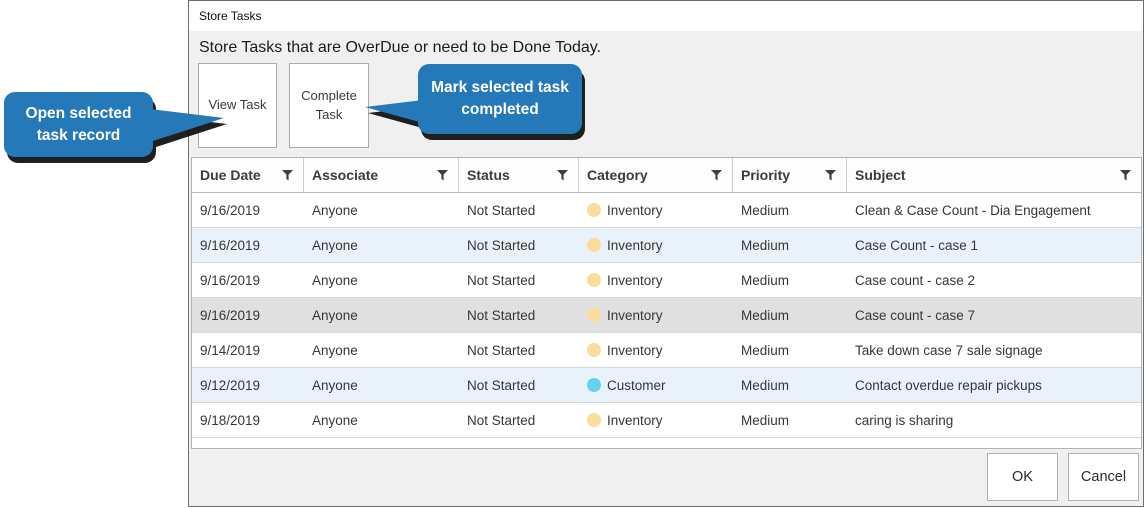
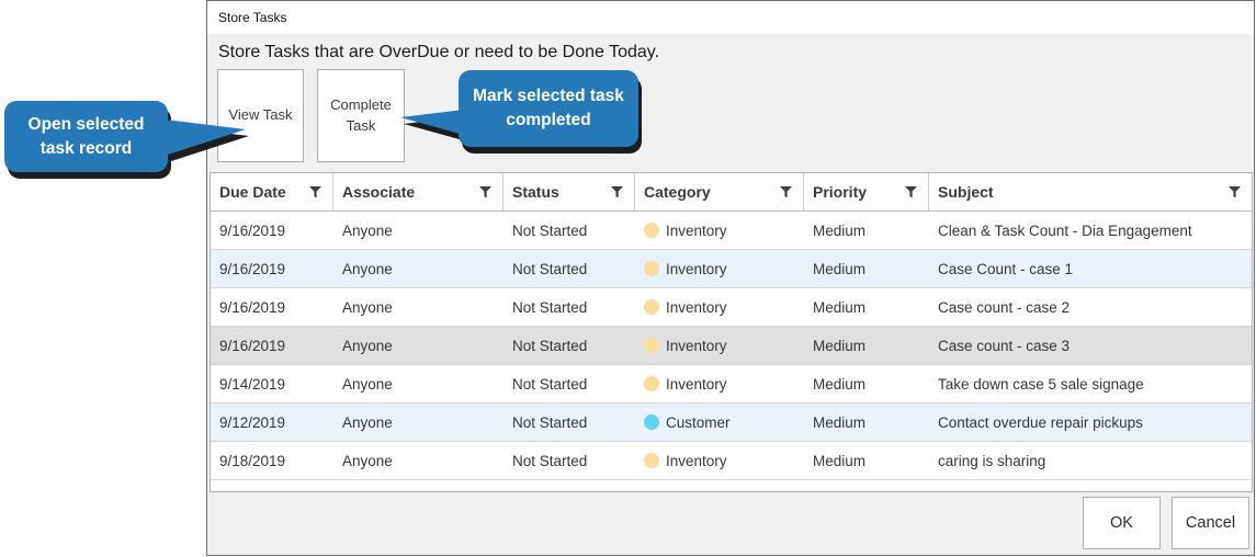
  Open selected task record
  Mark selected task completed
  Store Tasks
  Store Tasks that are OverDue or need to be Done Today.
  View Task
  Complete Task
  Due Date
  Associate
  Status
  Category
  Priority
  Subject
  9/16/2019
  Anyone
  Not Started
  Inventory
  Medium
- Clean & Case Count - Dia Engagement
+ Clean & Task Count - Dia Engagement
  9/16/2019
  Anyone
  Not Started
  Inventory
  Medium
  Case Count - case 1
  9/16/2019
  Anyone
  Not Started
  Inventory
  Medium
  Case count - case 2
  9/16/2019
  Anyone
  Not Started
  Inventory
  Medium
- Case count - case 7
+ Case count - case 3
  9/14/2019
  Anyone
  Not Started
  Inventory
  Medium
- Take down case 7 sale signage
+ Take down case 5 sale signage
  9/12/2019
  Anyone
  Not Started
  Customer
  Medium
  Contact overdue repair pickups
  9/18/2019
  Anyone
  Not Started
  Inventory
  Medium
  caring is sharing
  OK
  Cancel
